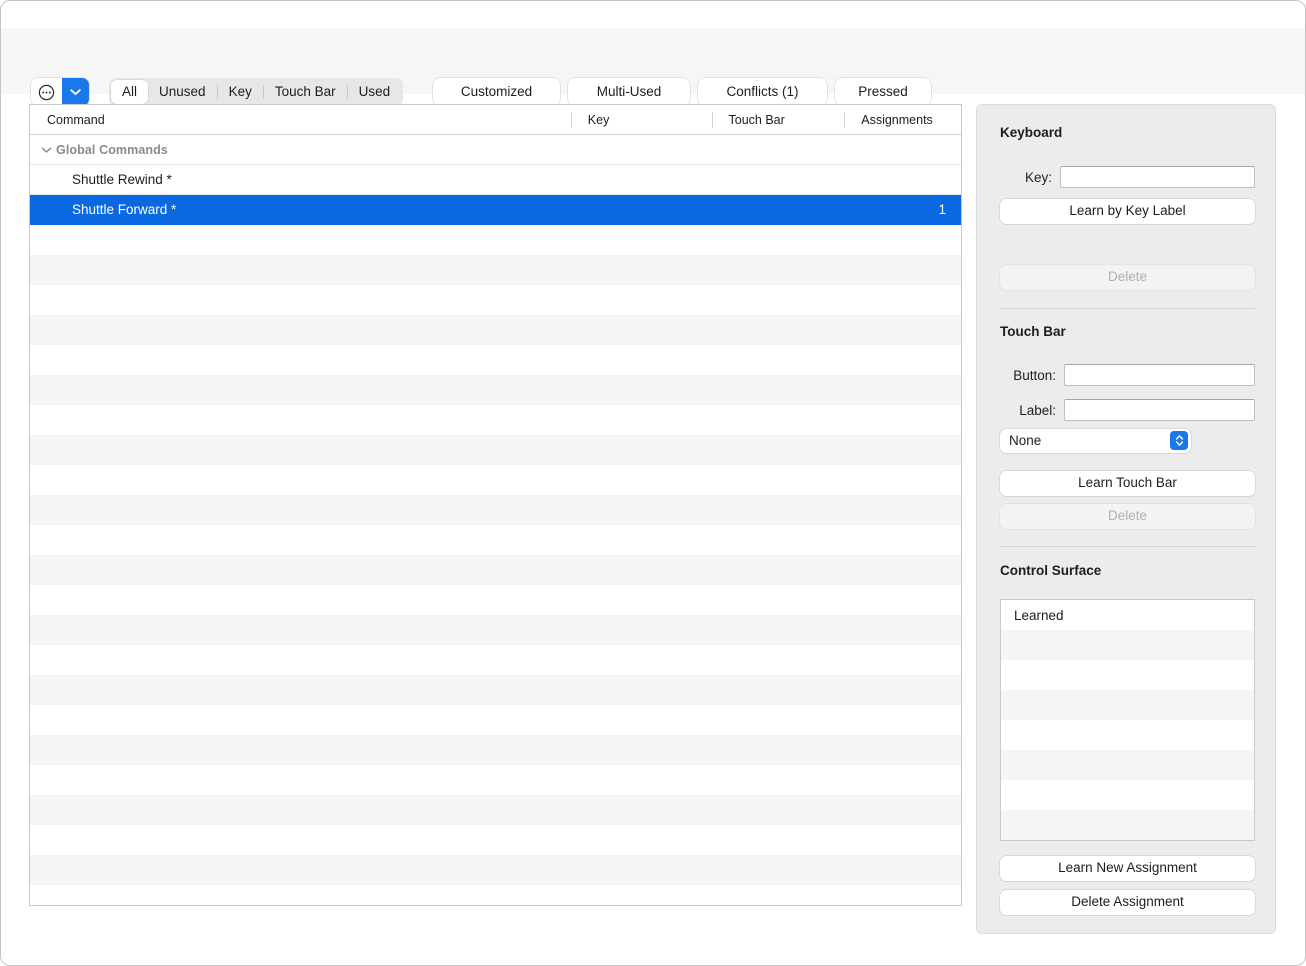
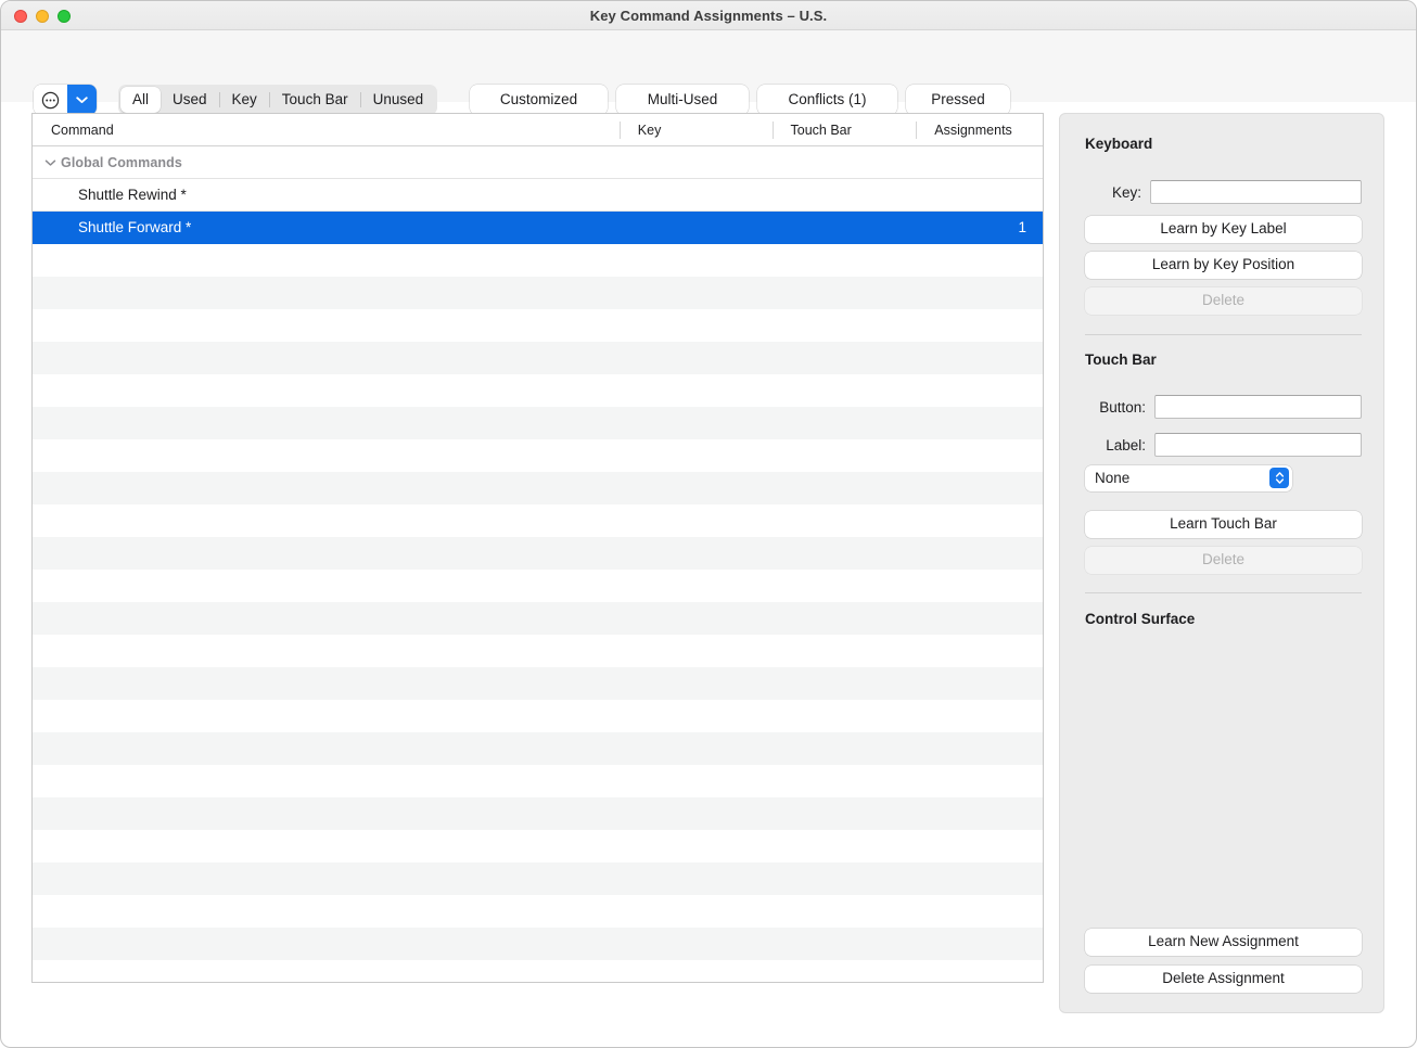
+ Key Command Assignments – U.S.
  All
- Unused
+ Used
  Key
  Touch Bar
- Used
+ Unused
  Customized
  Multi-Used
  Conflicts (1)
  Pressed
  Command
  Key
  Touch Bar
  Assignments
  Global Commands
  Shuttle Rewind *
  Shuttle Forward *
  1
  Keyboard
  Key:
  Learn by Key Label
+ Learn by Key Position
  Delete
  Touch Bar
  Button:
  Label:
  None
  Learn Touch Bar
  Delete
  Control Surface
- Learned
  Learn New Assignment
  Delete Assignment
